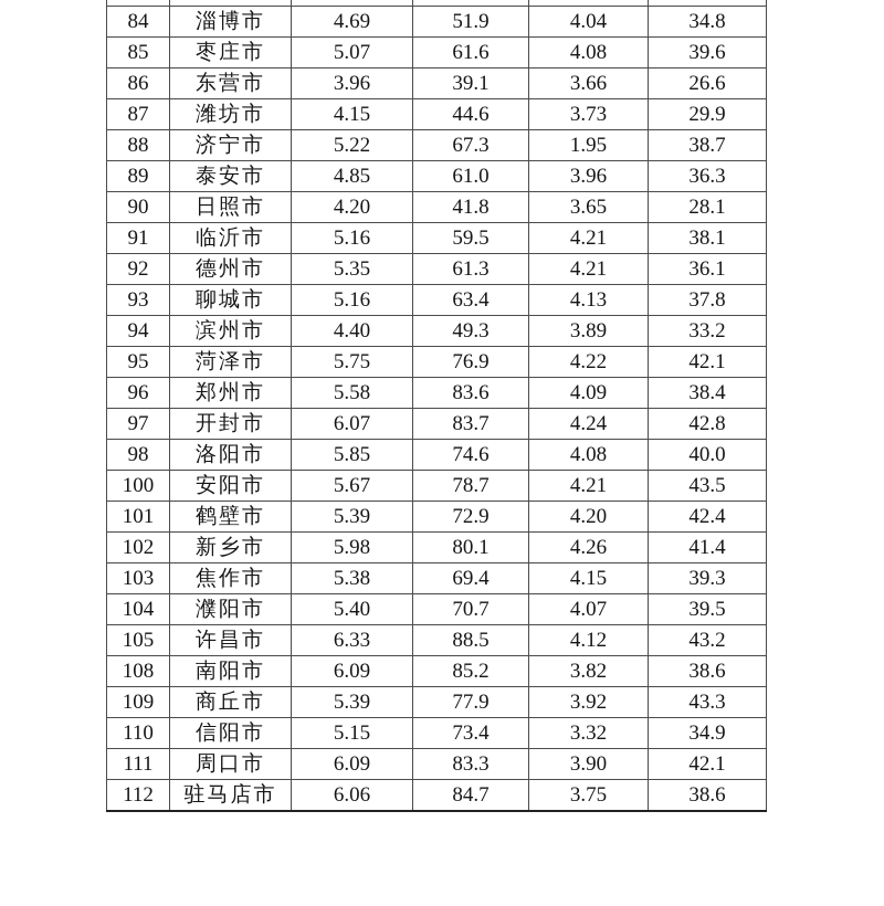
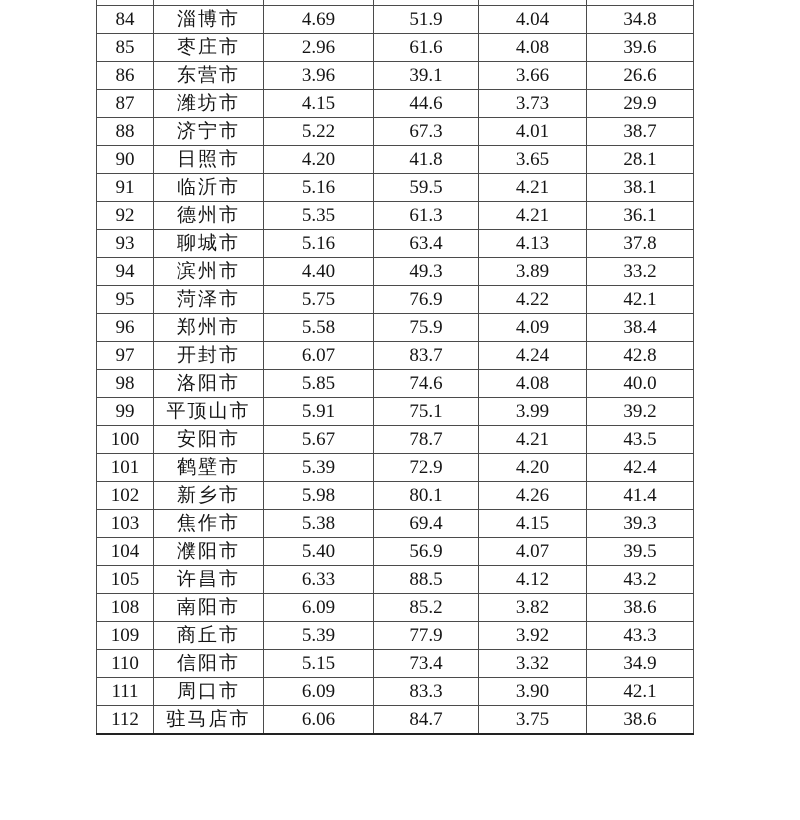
  84	淄博市	4.69	51.9	4.04	34.8
- 85	枣庄市	5.07	61.6	4.08	39.6
+ 85	枣庄市	2.96	61.6	4.08	39.6
  86	东营市	3.96	39.1	3.66	26.6
  87	潍坊市	4.15	44.6	3.73	29.9
- 88	济宁市	5.22	67.3	1.95	38.7
+ 88	济宁市	5.22	67.3	4.01	38.7
- 89	泰安市	4.85	61.0	3.96	36.3
  90	日照市	4.20	41.8	3.65	28.1
  91	临沂市	5.16	59.5	4.21	38.1
  92	德州市	5.35	61.3	4.21	36.1
  93	聊城市	5.16	63.4	4.13	37.8
  94	滨州市	4.40	49.3	3.89	33.2
  95	菏泽市	5.75	76.9	4.22	42.1
- 96	郑州市	5.58	83.6	4.09	38.4
+ 96	郑州市	5.58	75.9	4.09	38.4
  97	开封市	6.07	83.7	4.24	42.8
  98	洛阳市	5.85	74.6	4.08	40.0
+ 99	平顶山市	5.91	75.1	3.99	39.2
  100	安阳市	5.67	78.7	4.21	43.5
  101	鹤壁市	5.39	72.9	4.20	42.4
  102	新乡市	5.98	80.1	4.26	41.4
  103	焦作市	5.38	69.4	4.15	39.3
- 104	濮阳市	5.40	70.7	4.07	39.5
+ 104	濮阳市	5.40	56.9	4.07	39.5
  105	许昌市	6.33	88.5	4.12	43.2
  108	南阳市	6.09	85.2	3.82	38.6
  109	商丘市	5.39	77.9	3.92	43.3
  110	信阳市	5.15	73.4	3.32	34.9
  111	周口市	6.09	83.3	3.90	42.1
  112	驻马店市	6.06	84.7	3.75	38.6
